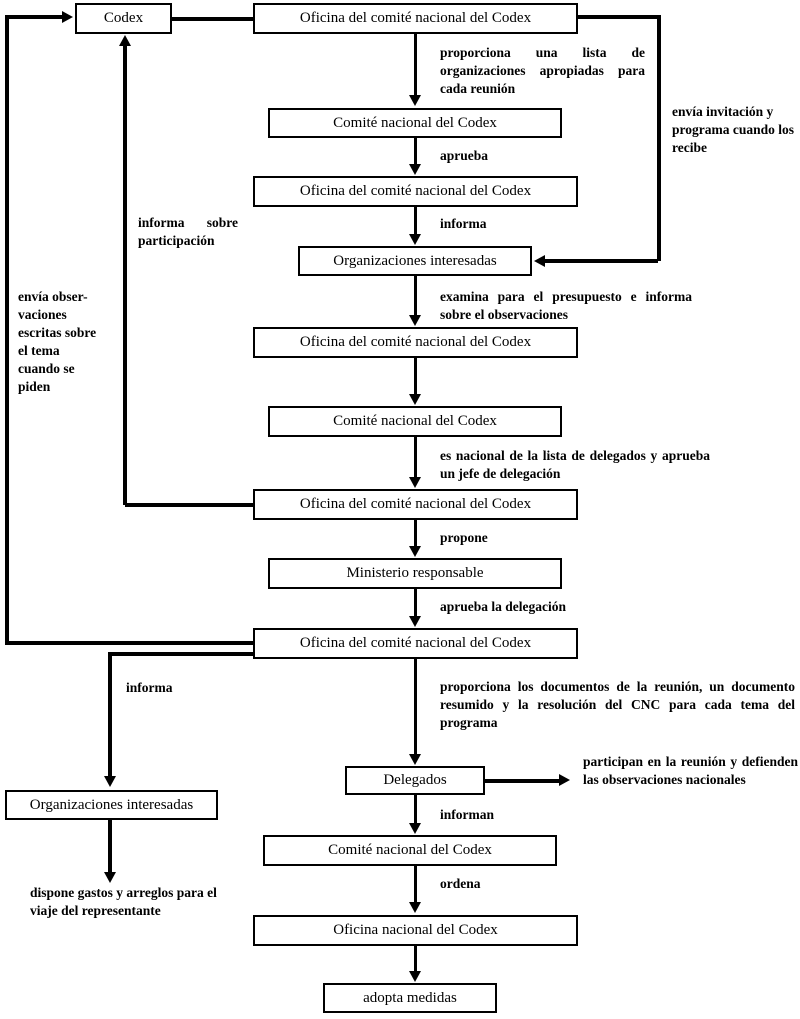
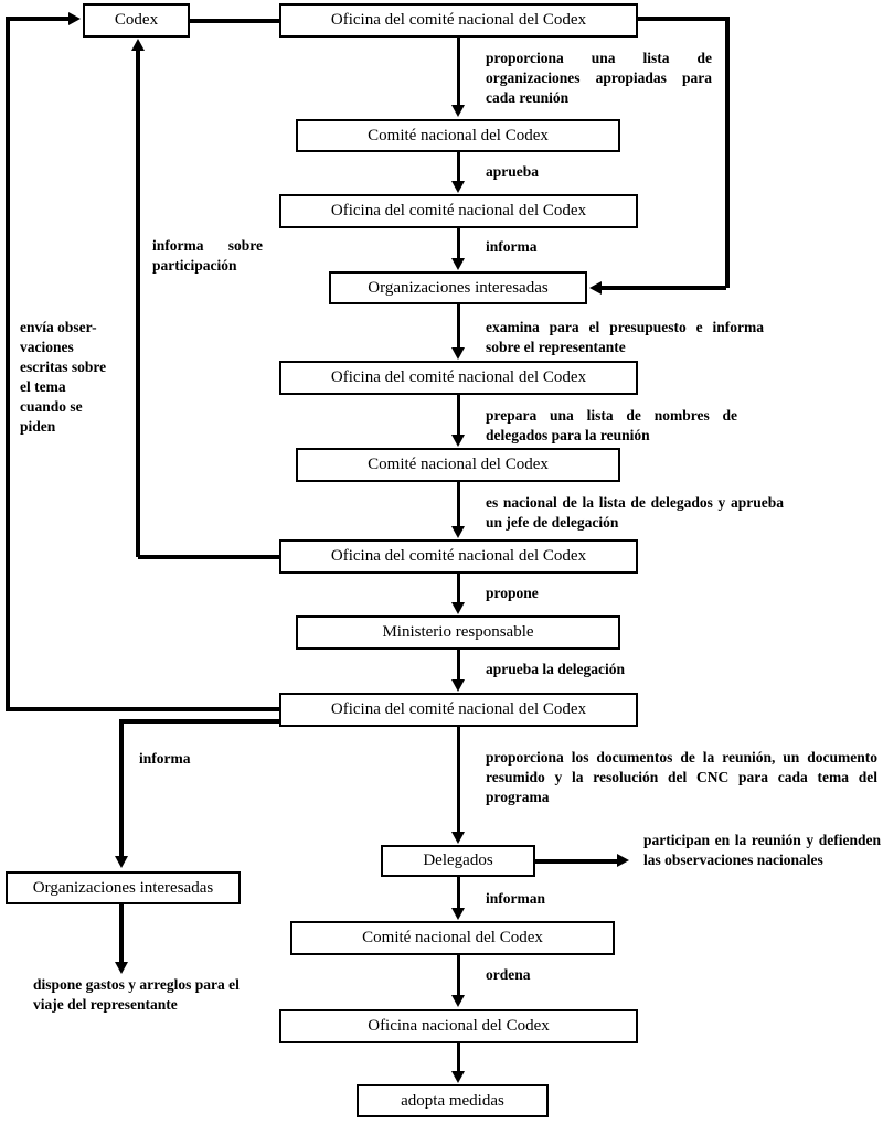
  Codex
  Oficina del comité nacional del Codex
  Comité nacional del Codex
  Oficina del comité nacional del Codex
  Organizaciones interesadas
  Oficina del comité nacional del Codex
  Comité nacional del Codex
  Oficina del comité nacional del Codex
  Ministerio responsable
  Oficina del comité nacional del Codex
  Organizaciones interesadas
  Delegados
  Comité nacional del Codex
  Oficina nacional del Codex
  adopta medidas
  proporciona una lista de organizaciones apropiadas para cada reunión
  aprueba
  informa
  informa sobre participación
- envía invitación y programa cuando los recibe
  envía obser-
  vaciones
  escritas sobre
  el tema
  cuando se
  piden
- examina para el presupuesto e informa sobre el observaciones
+ examina para el presupuesto e informa sobre el representante
+ prepara una lista de nombres de delegados para la reunión
  es nacional de la lista de delegados y aprueba un jefe de delegación
  propone
  aprueba la delegación
  informa
  proporciona los documentos de la reunión, un documento resumido y la resolución del CNC para cada tema del programa
  participan en la reunión y defienden las observaciones nacionales
  dispone gastos y arreglos para el viaje del representante
  informan
  ordena
